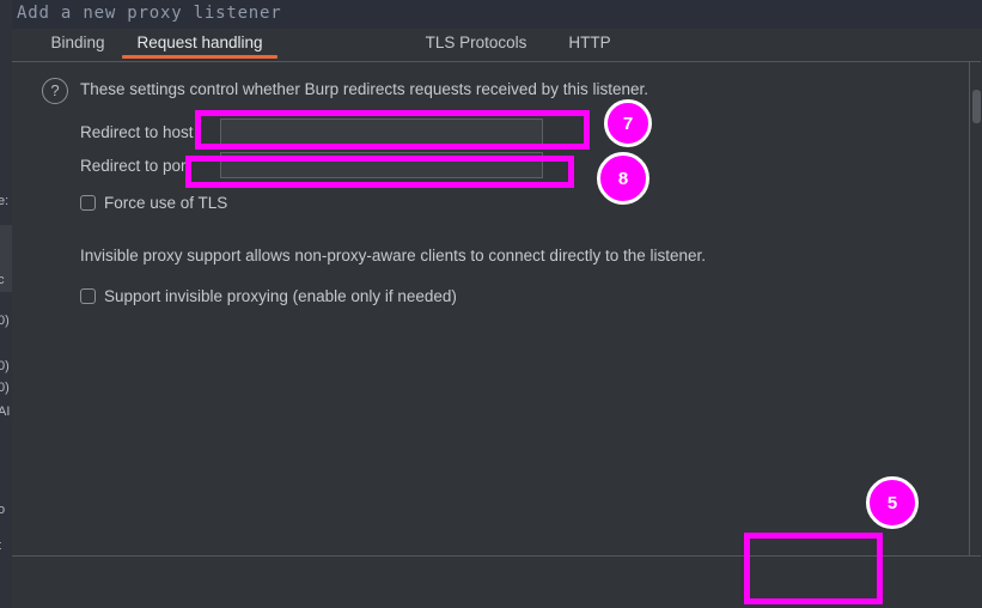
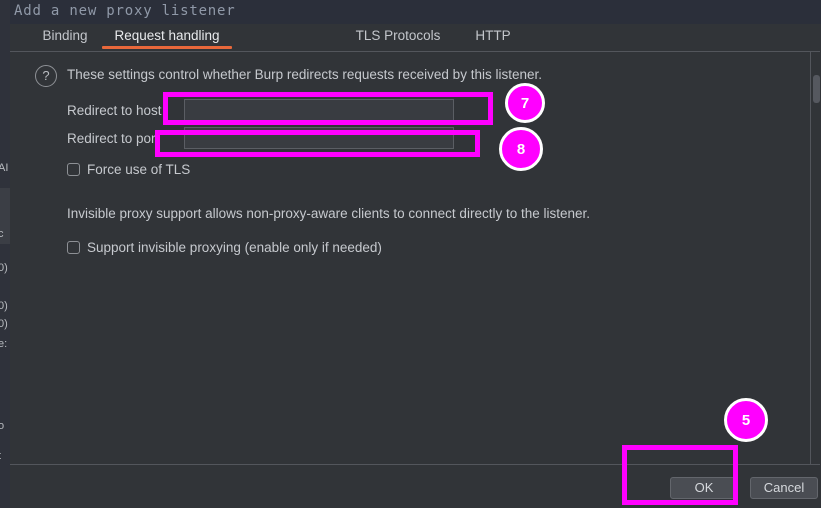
- e:
+ AI
  c
  0)
  0)
  0)
- AI
+ e:
  o
  Add a new proxy listener
  Binding
  Request handling
  TLS Protocols
  HTTP
  ?
  These settings control whether Burp redirects requests received by this listener.
  Redirect to host
  Redirect to port
  Force use of TLS
  Invisible proxy support allows non-proxy-aware clients to connect directly to the listener.
  Support invisible proxying (enable only if needed)
+ OK
+ Cancel
  7
  8
  5
